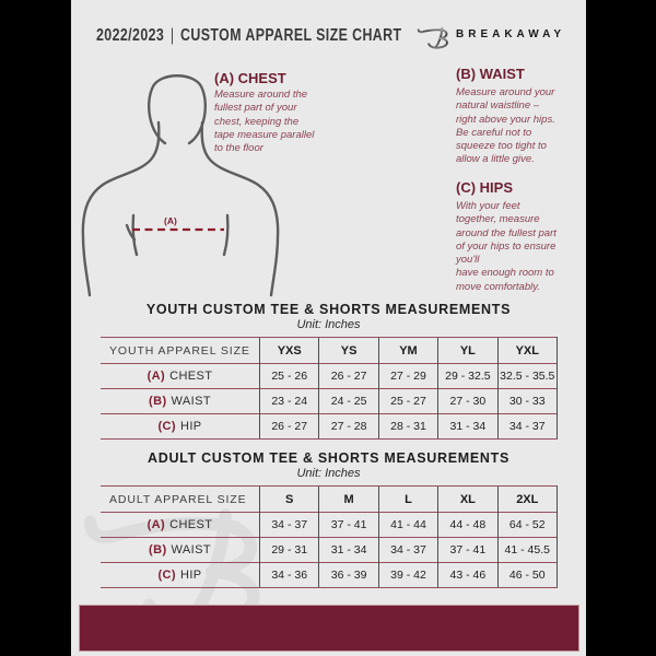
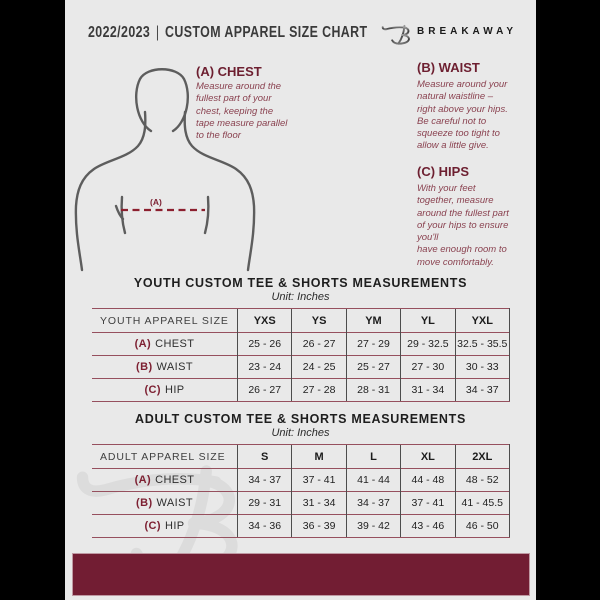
  2022/2023 | CUSTOM APPAREL SIZE CHART
  BREAKAWAY
  (A)
  (A) CHEST
  Measure around the
  fullest part of your
  chest, keeping the
  tape measure parallel
  to the floor
  (B) WAIST
  Measure around your
  natural waistline –
  right above your hips.
  Be careful not to
  squeeze too tight to
  allow a little give.
  (C) HIPS
  With your feet
  together, measure
  around the fullest part
  of your hips to ensure
  you'll
  have enough room to
  move comfortably.
  YOUTH CUSTOM TEE & SHORTS MEASUREMENTS
  Unit: Inches
  YOUTH APPAREL SIZE	YXS	YS	YM	YL	YXL
  (A) CHEST	25 - 26	26 - 27	27 - 29	29 - 32.5	32.5 - 35.5
  (B) WAIST	23 - 24	24 - 25	25 - 27	27 - 30	30 - 33
  (C) HIP	26 - 27	27 - 28	28 - 31	31 - 34	34 - 37
  ADULT CUSTOM TEE & SHORTS MEASUREMENTS
  Unit: Inches
  ADULT APPAREL SIZE	S	M	L	XL	2XL
- (A) CHEST	34 - 37	37 - 41	41 - 44	44 - 48	64 - 52
+ (A) CHEST	34 - 37	37 - 41	41 - 44	44 - 48	48 - 52
  (B) WAIST	29 - 31	31 - 34	34 - 37	37 - 41	41 - 45.5
  (C) HIP	34 - 36	36 - 39	39 - 42	43 - 46	46 - 50
